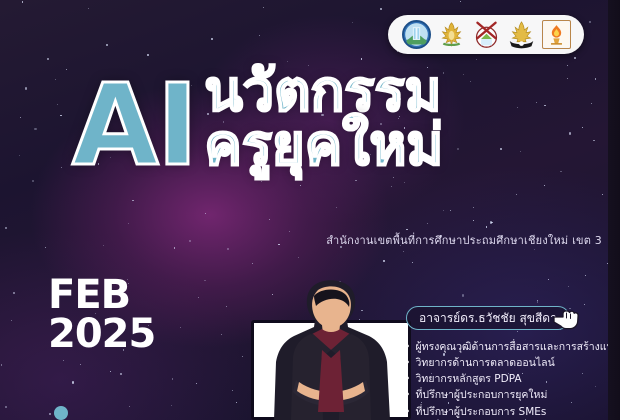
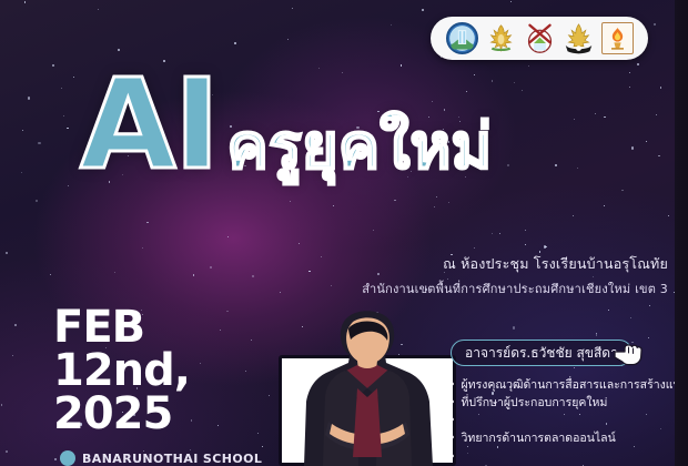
  AI
- นวัตกรรม
  ครูยุคใหม่
+ ณ ห้องประชุม โรงเรียนบ้านอรุโณทัย
  สำนักงานเขตพื้นที่การศึกษาประถมศึกษาเชียงใหม่ เขต 3
  FEB
+ 12nd,
  2025
+ BANARUNOTHAI SCHOOL
  อาจารย์ดร.ธวัชชัย สุขสีด
  •
  ผู้ทรงคุณวุฒิด้านการสื่อสารและการสร้างแ
  •
- วิทยากรด้านการตลาดออนไลน์
+ ที่ปรึกษาผู้ประกอบการยุคใหม่
  •
- วิทยากรหลักสูตร PDPA
  •
- ที่ปรึกษาผู้ประกอบการยุคใหม่
+ วิทยากรด้านการตลาดออนไลน์
  •
- ที่ปรึกษาผู้ประกอบการ SMEs
